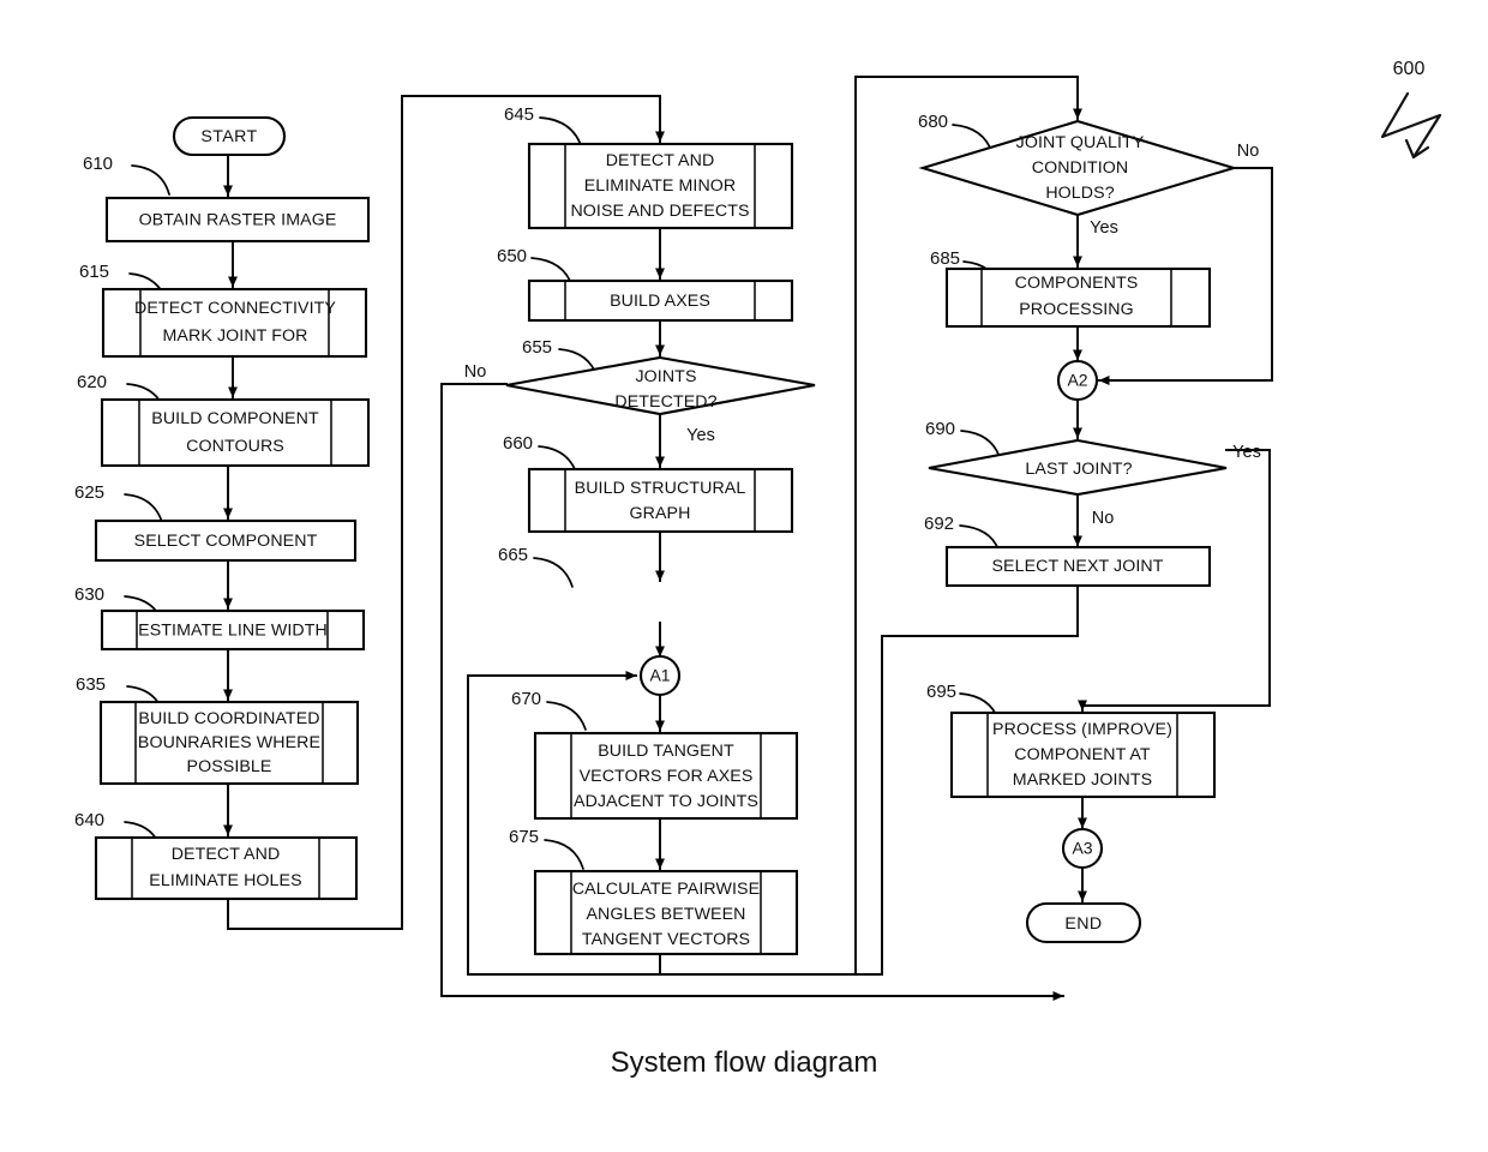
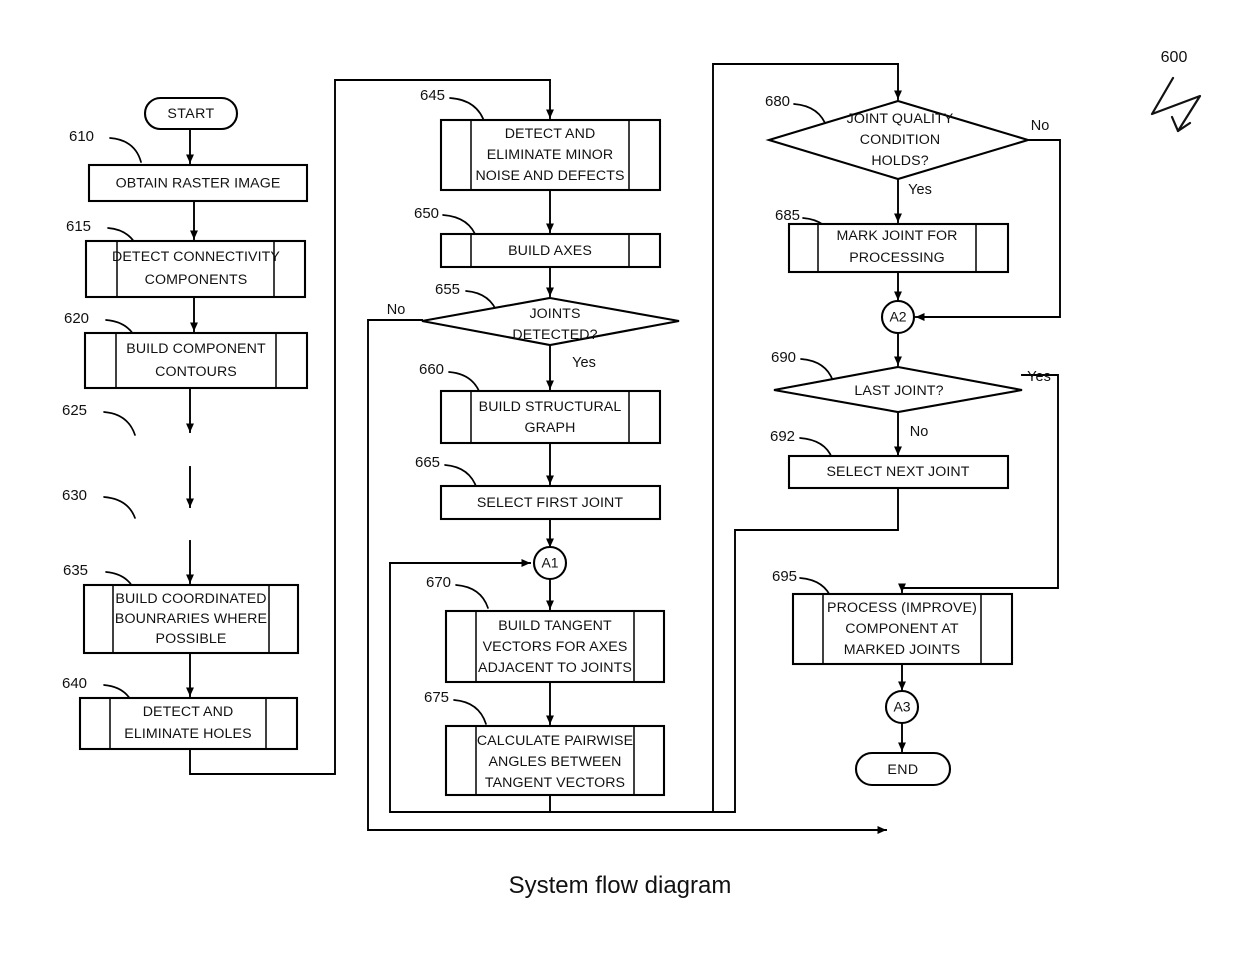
  START
  OBTAIN RASTER IMAGE
  610
  DETECT CONNECTIVITY
- MARK JOINT FOR
+ COMPONENTS
  615
  BUILD COMPONENT
  CONTOURS
  620
- SELECT COMPONENT
  625
- ESTIMATE LINE WIDTH
  630
  BUILD COORDINATED
  BOUNRARIES WHERE
  POSSIBLE
  635
  DETECT AND
  ELIMINATE HOLES
  640
  DETECT AND
  ELIMINATE MINOR
  NOISE AND DEFECTS
  645
  BUILD AXES
  650
  JOINTS
  DETECTED?
  655
  BUILD STRUCTURAL
  GRAPH
  660
+ SELECT FIRST JOINT
  665
  A1
  BUILD TANGENT
  VECTORS FOR AXES
  ADJACENT TO JOINTS
  670
  CALCULATE PAIRWISE
  ANGLES BETWEEN
  TANGENT VECTORS
  675
  JOINT QUALITY
  CONDITION
  HOLDS?
  680
- COMPONENTS
+ MARK JOINT FOR
  PROCESSING
  685
  A2
  LAST JOINT?
  690
  SELECT NEXT JOINT
  692
  PROCESS (IMPROVE)
  COMPONENT AT
  MARKED JOINTS
  695
  A3
  END
  No
  Yes
  No
  Yes
  Yes
  No
  600
  System flow diagram
